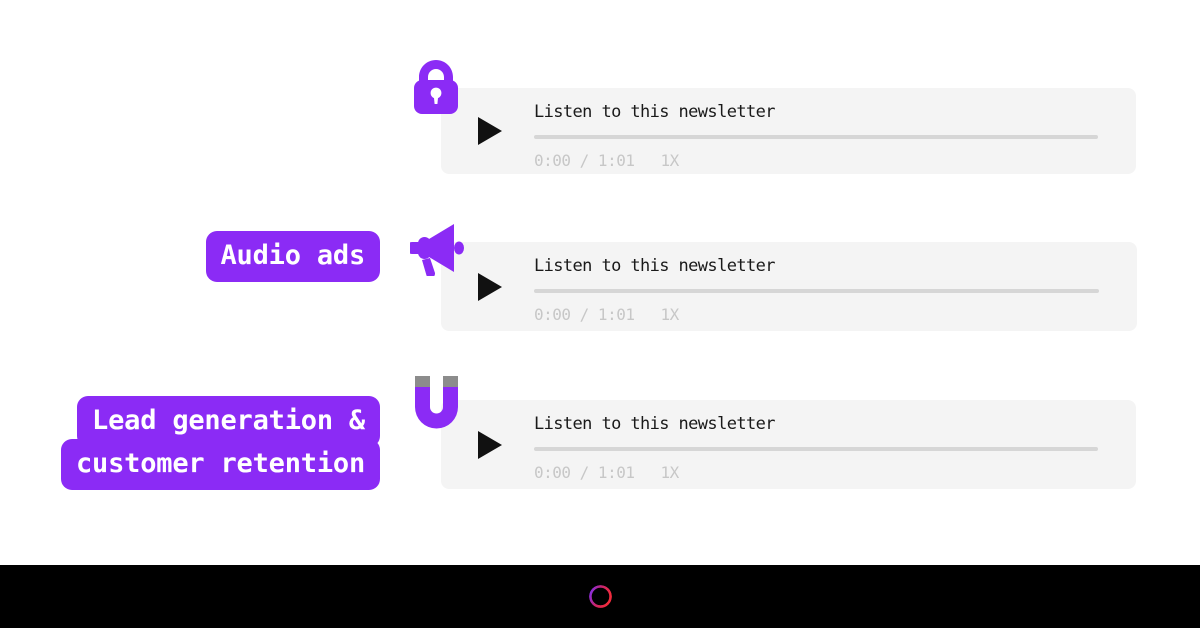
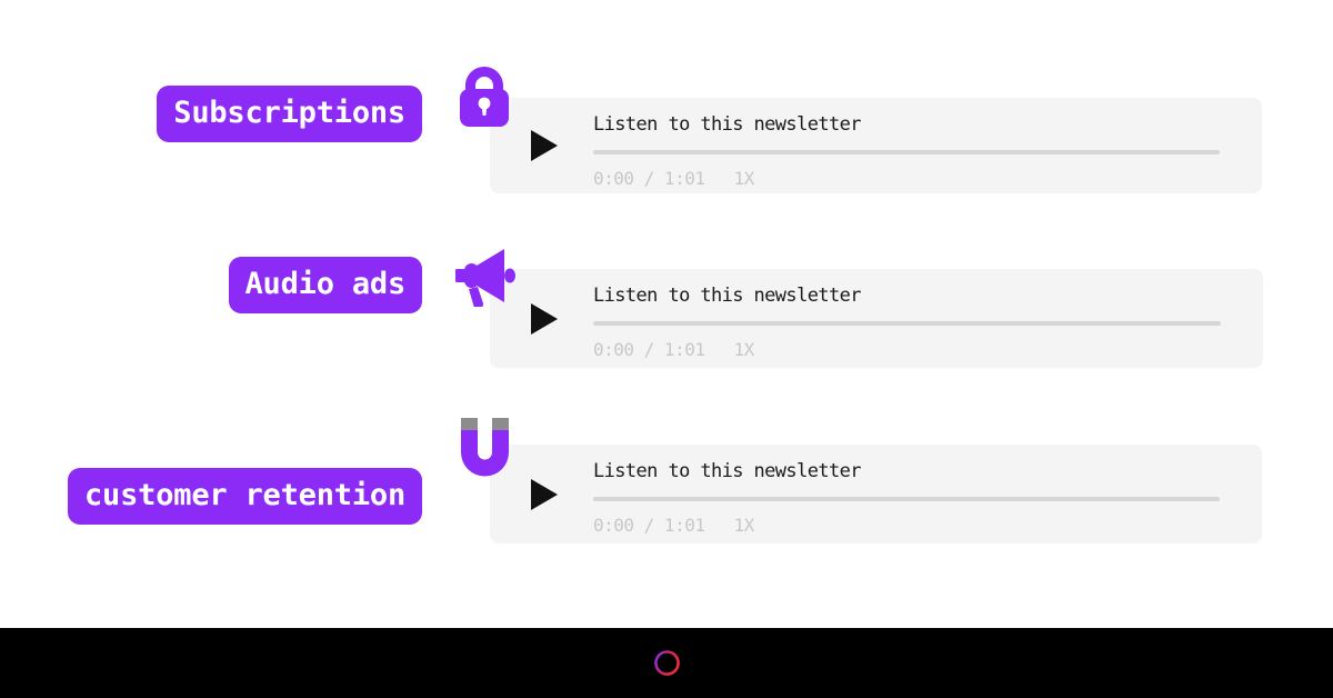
+ Subscriptions
  Listen to this newsletter
  0:00 / 1:01
  1X
  Audio ads
  Listen to this newsletter
  0:00 / 1:01
  1X
- Lead generation &
  customer retention
  Listen to this newsletter
  0:00 / 1:01
  1X
